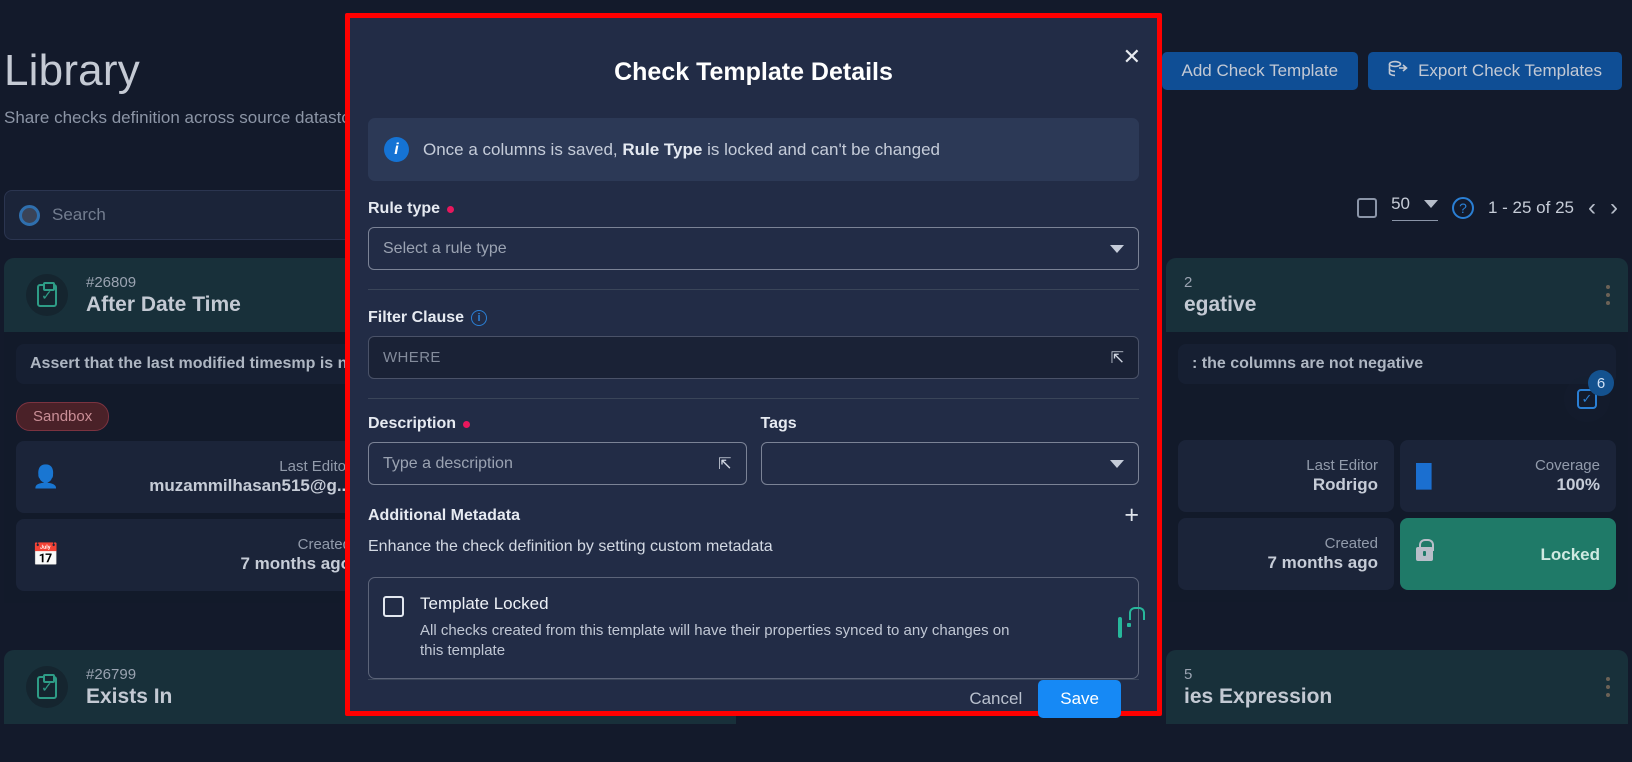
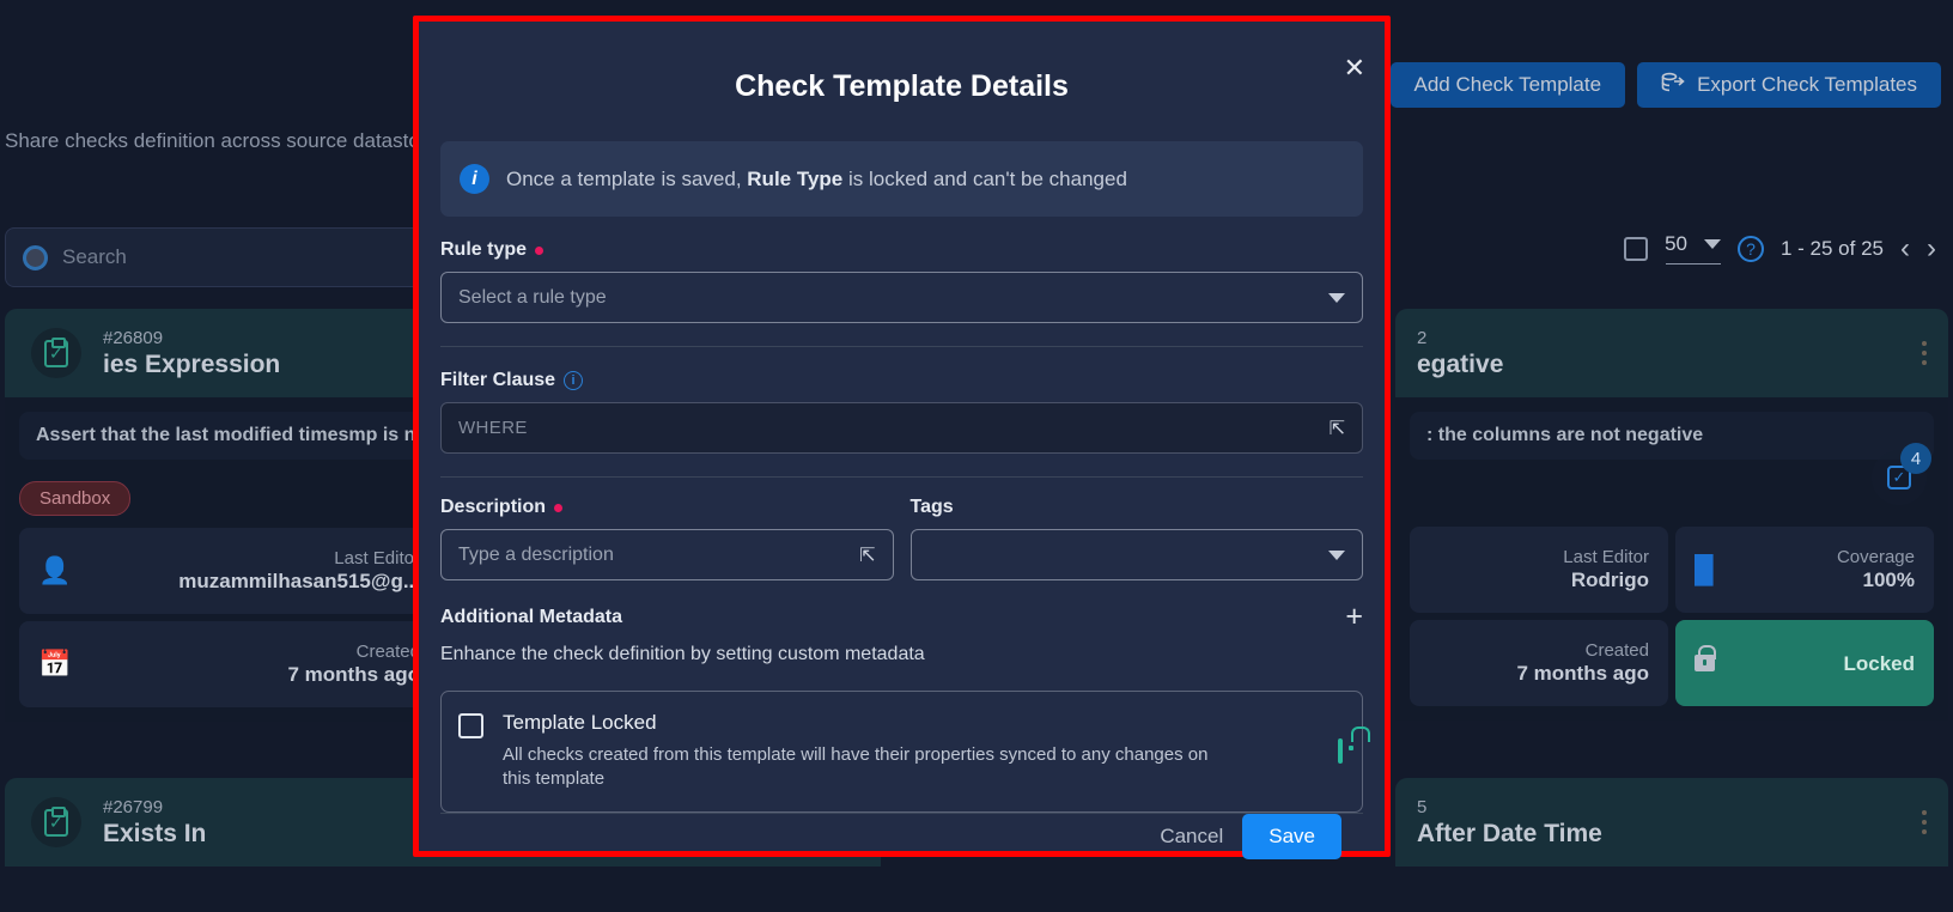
- Library
  Share checks definition across source datasto
  Add Check Template
  Export Check Templates
  Search
  50
  ?
  1 - 25 of 25
  ‹
  ›
  #26809
- After Date Time
+ ies Expression
  Assert that the last modified timesmp is n
  Sandbox
  👤
  Last Editor
  muzammilhasan515@g...
  📅
  Created
  7 months ago
  2
  egative
  : the columns are not negative
  ✓
- 6
+ 4
  Last Editor
  Rodrigo
  █
  Coverage
  100%
  Created
  7 months ago
  Locked
  #26799
  Exists In
  5
- ies Expression
+ After Date Time
  ✕
  Check Template Details
  i
- Once a columns is saved, Rule Type is locked and can't be changed
+ Once a template is saved, Rule Type is locked and can't be changed
  Rule type
  Select a rule type
  Filter Clause
  i
  WHERE
  ⇱
  Description
  Type a description
  ⇱
  Tags
  Additional Metadata
  +
  Enhance the check definition by setting custom metadata
  Template Locked
  All checks created from this template will have their properties synced to any changes on this template
  Cancel
  Save
